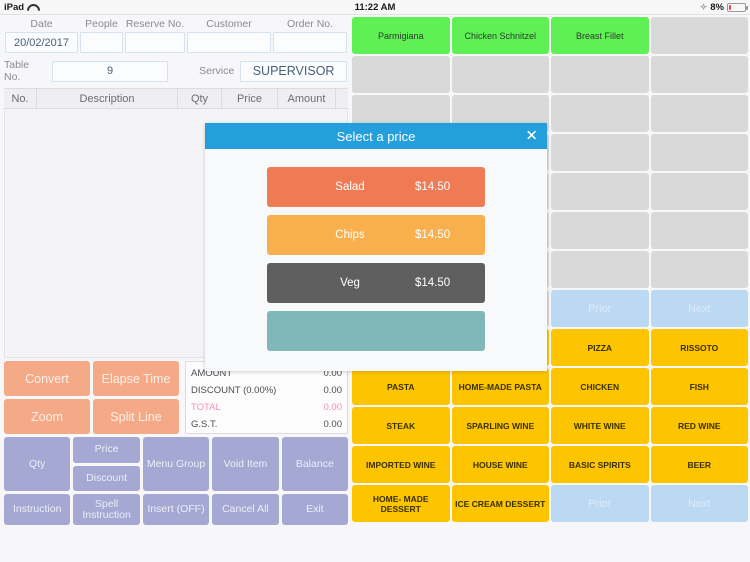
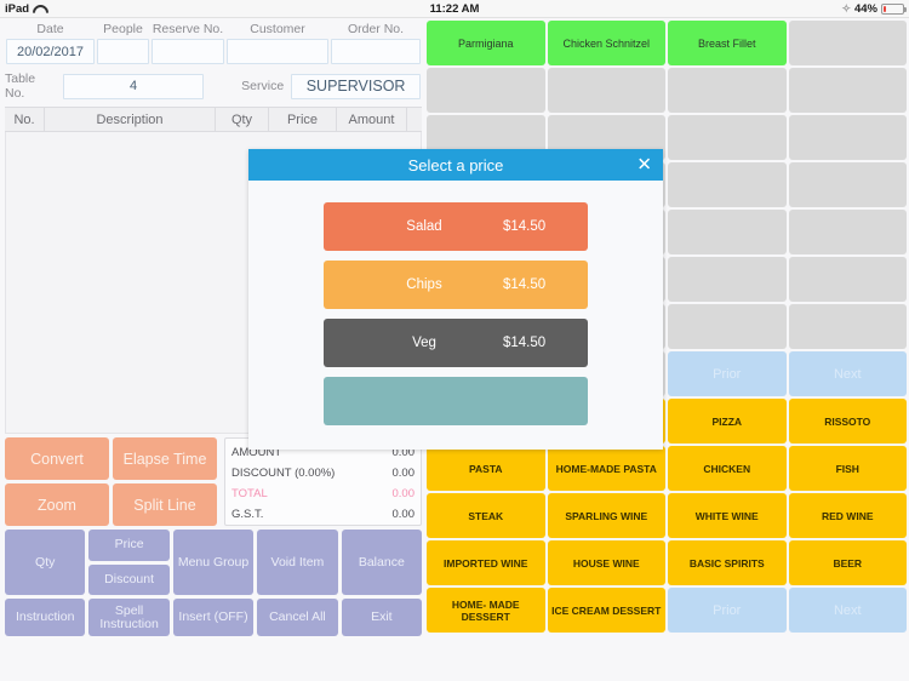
  iPad
  11:22 AM
  ✧
- 8%
+ 44%
  Date
  20/02/2017
  People
  Reserve No.
  Customer
  Order No.
  Table No.
- 9
+ 4
  Service
  SUPERVISOR
  No.
  Description
  Qty
  Price
  Amount
  Convert
  Elapse Time
  Zoom
  Split Line
  AMOUNT
  0.00
  DISCOUNT (0.00%)
  0.00
  TOTAL
  0.00
  G.S.T.
  0.00
  Qty
  Price
  Discount
  Menu Group
  Void Item
  Balance
  Instruction
  Spell Instruction
  Insert (OFF)
  Cancel All
  Exit
  Parmigiana
  Chicken Schnitzel
  Breast Fillet
  Prior
  Next
  PIZZA
  RISSOTO
  PASTA
  HOME-MADE PASTA
  CHICKEN
  FISH
  STEAK
  SPARLING WINE
  WHITE WINE
  RED WINE
  IMPORTED WINE
  HOUSE WINE
  BASIC SPIRITS
  BEER
  HOME- MADE DESSERT
  ICE CREAM DESSERT
  Prior
  Next
  Select a price
  ✕
  Salad
  $14.50
  Chips
  $14.50
  Veg
  $14.50
